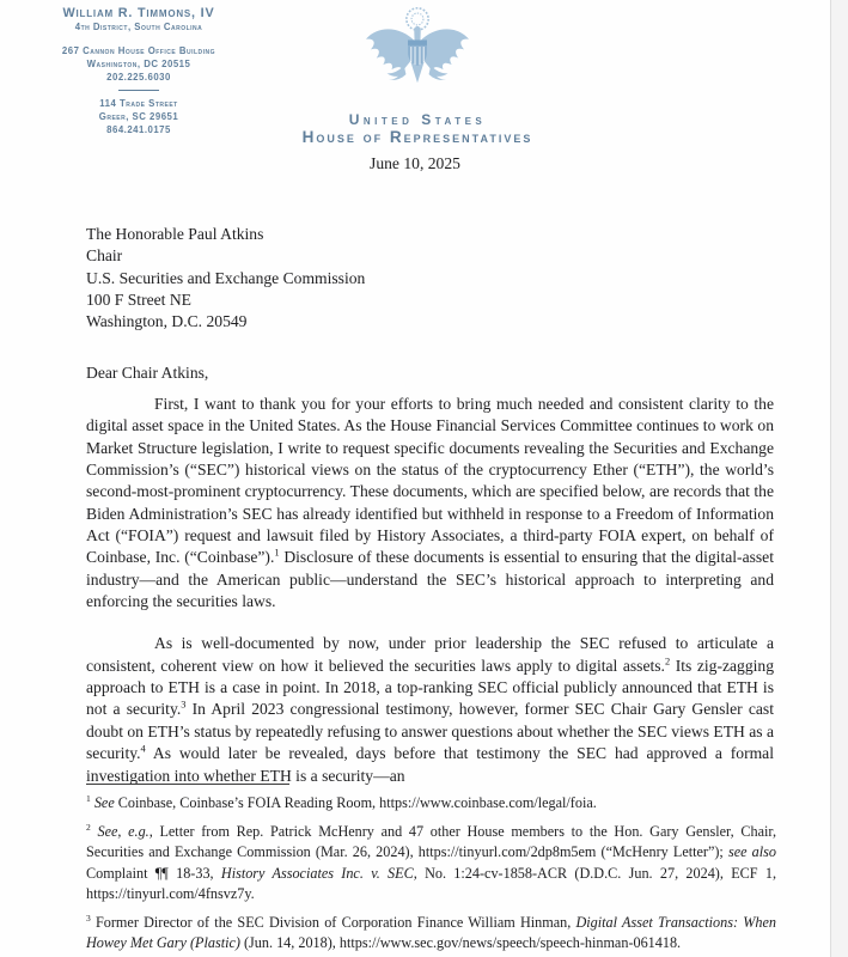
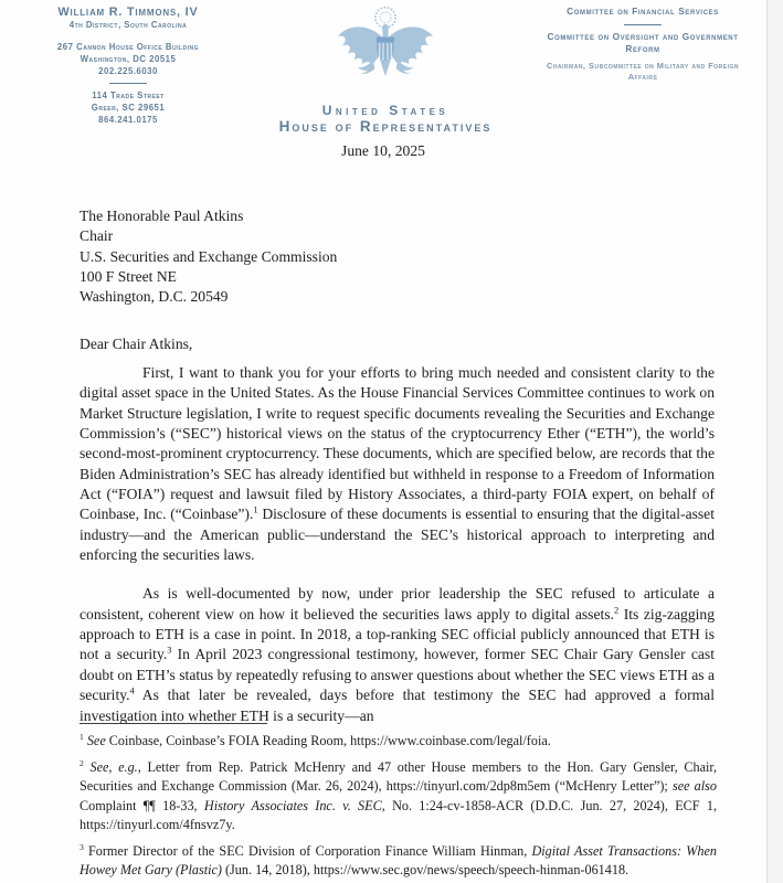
  William R. Timmons, IV
  4th District, South Carolina
  267 Cannon House Office Building
  Washington, DC 20515
  202.225.6030
  114 Trade Street
  Greer, SC 29651
  864.241.0175
  United States
  House of Representatives
+ Committee on Financial Services
+ Committee on Oversight and Government Reform
+ Chairman, Subcommittee on Military and Foreign Affairs
  June 10, 2025
  The Honorable Paul Atkins
  Chair
  U.S. Securities and Exchange Commission
  100 F Street NE
  Washington, D.C. 20549
  Dear Chair Atkins,
  First, I want to thank you for your efforts to bring much needed and consistent clarity to the digital asset space in the United States. As the House Financial Services Committee continues to work on Market Structure legislation, I write to request specific documents revealing the Securities and Exchange Commission’s (“SEC”) historical views on the status of the cryptocurrency Ether (“ETH”), the world’s second-most-prominent cryptocurrency. These documents, which are specified below, are records that the Biden Administration’s SEC has already identified but withheld in response to a Freedom of Information Act (“FOIA”) request and lawsuit filed by History Associates, a third-party FOIA expert, on behalf of Coinbase, Inc. (“Coinbase”).1 Disclosure of these documents is essential to ensuring that the digital-asset industry—and the American public—understand the SEC’s historical approach to interpreting and enforcing the securities laws.
- As is well-documented by now, under prior leadership the SEC refused to articulate a consistent, coherent view on how it believed the securities laws apply to digital assets.2 Its zig-zagging approach to ETH is a case in point. In 2018, a top-ranking SEC official publicly announced that ETH is not a security.3 In April 2023 congressional testimony, however, former SEC Chair Gary Gensler cast doubt on ETH’s status by repeatedly refusing to answer questions about whether the SEC views ETH as a security.4 As would later be revealed, days before that testimony the SEC had approved a formal investigation into whether ETH is a security—an
+ As is well-documented by now, under prior leadership the SEC refused to articulate a consistent, coherent view on how it believed the securities laws apply to digital assets.2 Its zig-zagging approach to ETH is a case in point. In 2018, a top-ranking SEC official publicly announced that ETH is not a security.3 In April 2023 congressional testimony, however, former SEC Chair Gary Gensler cast doubt on ETH’s status by repeatedly refusing to answer questions about whether the SEC views ETH as a security.4 As that later be revealed, days before that testimony the SEC had approved a formal investigation into whether ETH is a security—an
  1 See Coinbase, Coinbase’s FOIA Reading Room, https://www.coinbase.com/legal/foia.
  2 See, e.g., Letter from Rep. Patrick McHenry and 47 other House members to the Hon. Gary Gensler, Chair, Securities and Exchange Commission (Mar. 26, 2024), https://tinyurl.com/2dp8m5em (“McHenry Letter”); see also Complaint ¶¶ 18-33, History Associates Inc. v. SEC, No. 1:24-cv-1858-ACR (D.D.C. Jun. 27, 2024), ECF 1, https://tinyurl.com/4fnsvz7y.
  3 Former Director of the SEC Division of Corporation Finance William Hinman, Digital Asset Transactions: When Howey Met Gary (Plastic) (Jun. 14, 2018), https://www.sec.gov/news/speech/speech-hinman-061418.
